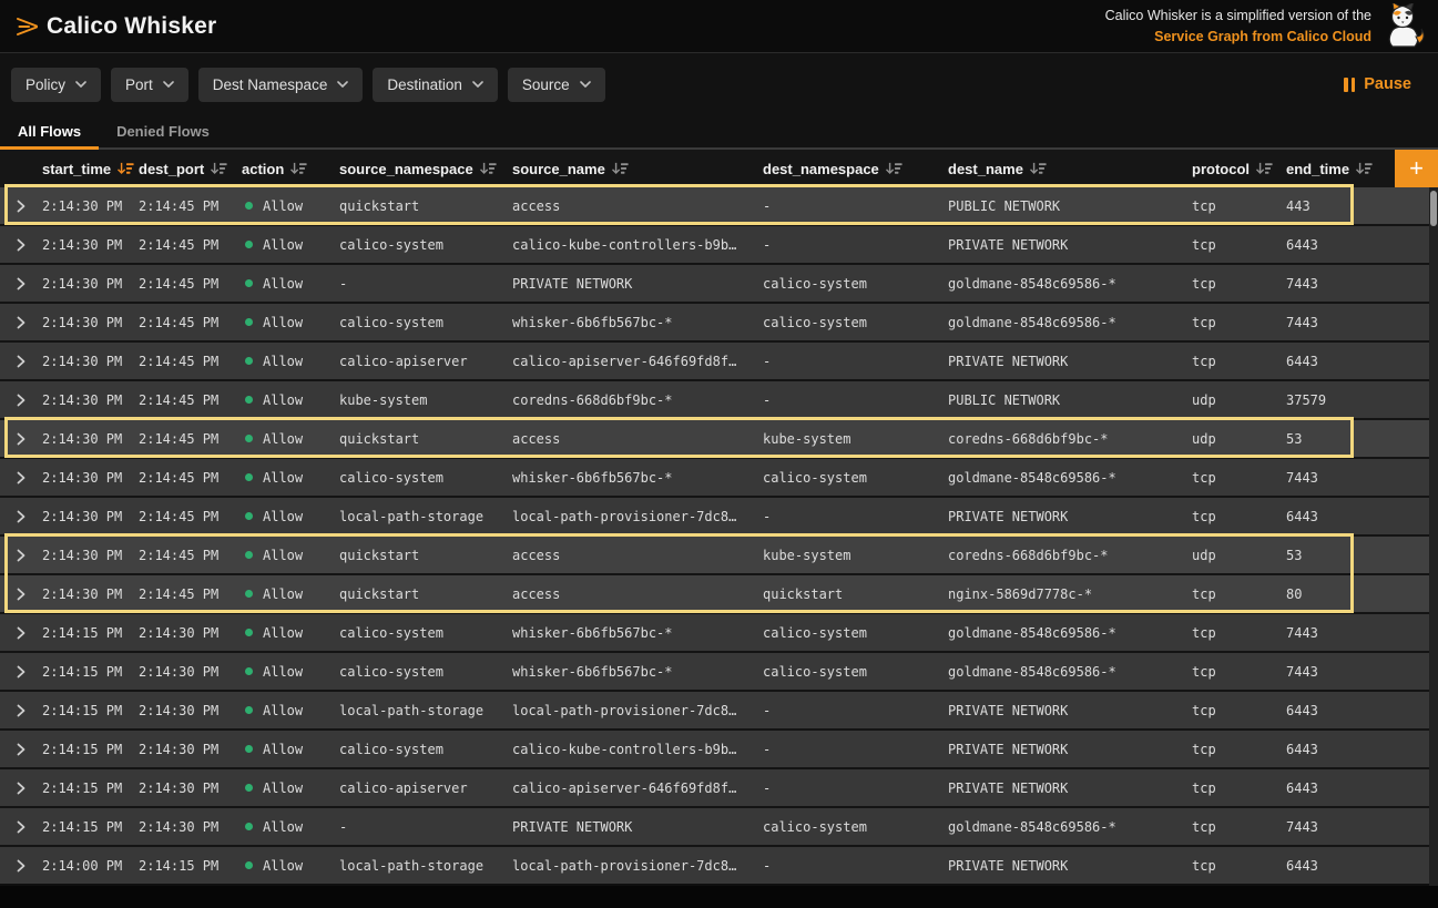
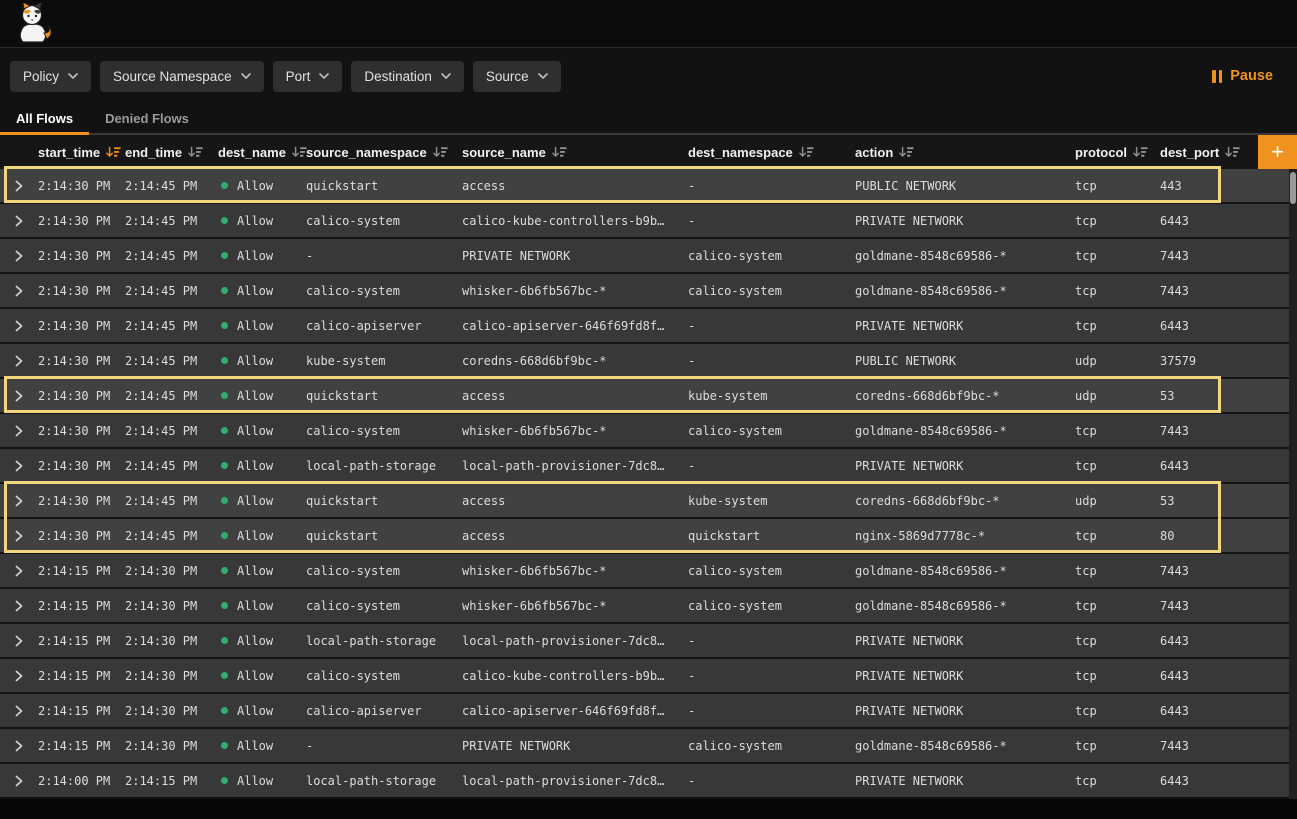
- Calico Whisker
- Calico Whisker is a simplified version of the
- Service Graph from Calico Cloud
  Policy
+ Source Namespace
  Port
- Dest Namespace
  Destination
  Source
  Pause
  All Flows
  Denied Flows
  start_time
- dest_port
+ end_time
- action
+ dest_name
  source_namespace
  source_name
  dest_namespace
- dest_name
+ action
  protocol
- end_time
+ dest_port
  +
  2:14:30 PM
  2:14:45 PM
  Allow
  quickstart
  access
  -
  PUBLIC NETWORK
  tcp
  443
  2:14:30 PM
  2:14:45 PM
  Allow
  calico-system
  calico-kube-controllers-b9b…
  -
  PRIVATE NETWORK
  tcp
  6443
  2:14:30 PM
  2:14:45 PM
  Allow
  -
  PRIVATE NETWORK
  calico-system
  goldmane-8548c69586-*
  tcp
  7443
  2:14:30 PM
  2:14:45 PM
  Allow
  calico-system
  whisker-6b6fb567bc-*
  calico-system
  goldmane-8548c69586-*
  tcp
  7443
  2:14:30 PM
  2:14:45 PM
  Allow
  calico-apiserver
  calico-apiserver-646f69fd8f…
  -
  PRIVATE NETWORK
  tcp
  6443
  2:14:30 PM
  2:14:45 PM
  Allow
  kube-system
  coredns-668d6bf9bc-*
  -
  PUBLIC NETWORK
  udp
  37579
  2:14:30 PM
  2:14:45 PM
  Allow
  quickstart
  access
  kube-system
  coredns-668d6bf9bc-*
  udp
  53
  2:14:30 PM
  2:14:45 PM
  Allow
  calico-system
  whisker-6b6fb567bc-*
  calico-system
  goldmane-8548c69586-*
  tcp
  7443
  2:14:30 PM
  2:14:45 PM
  Allow
  local-path-storage
  local-path-provisioner-7dc8…
  -
  PRIVATE NETWORK
  tcp
  6443
  2:14:30 PM
  2:14:45 PM
  Allow
  quickstart
  access
  kube-system
  coredns-668d6bf9bc-*
  udp
  53
  2:14:30 PM
  2:14:45 PM
  Allow
  quickstart
  access
  quickstart
  nginx-5869d7778c-*
  tcp
  80
  2:14:15 PM
  2:14:30 PM
  Allow
  calico-system
  whisker-6b6fb567bc-*
  calico-system
  goldmane-8548c69586-*
  tcp
  7443
  2:14:15 PM
  2:14:30 PM
  Allow
  calico-system
  whisker-6b6fb567bc-*
  calico-system
  goldmane-8548c69586-*
  tcp
  7443
  2:14:15 PM
  2:14:30 PM
  Allow
  local-path-storage
  local-path-provisioner-7dc8…
  -
  PRIVATE NETWORK
  tcp
  6443
  2:14:15 PM
  2:14:30 PM
  Allow
  calico-system
  calico-kube-controllers-b9b…
  -
  PRIVATE NETWORK
  tcp
  6443
  2:14:15 PM
  2:14:30 PM
  Allow
  calico-apiserver
  calico-apiserver-646f69fd8f…
  -
  PRIVATE NETWORK
  tcp
  6443
  2:14:15 PM
  2:14:30 PM
  Allow
  -
  PRIVATE NETWORK
  calico-system
  goldmane-8548c69586-*
  tcp
  7443
  2:14:00 PM
  2:14:15 PM
  Allow
  local-path-storage
  local-path-provisioner-7dc8…
  -
  PRIVATE NETWORK
  tcp
  6443
